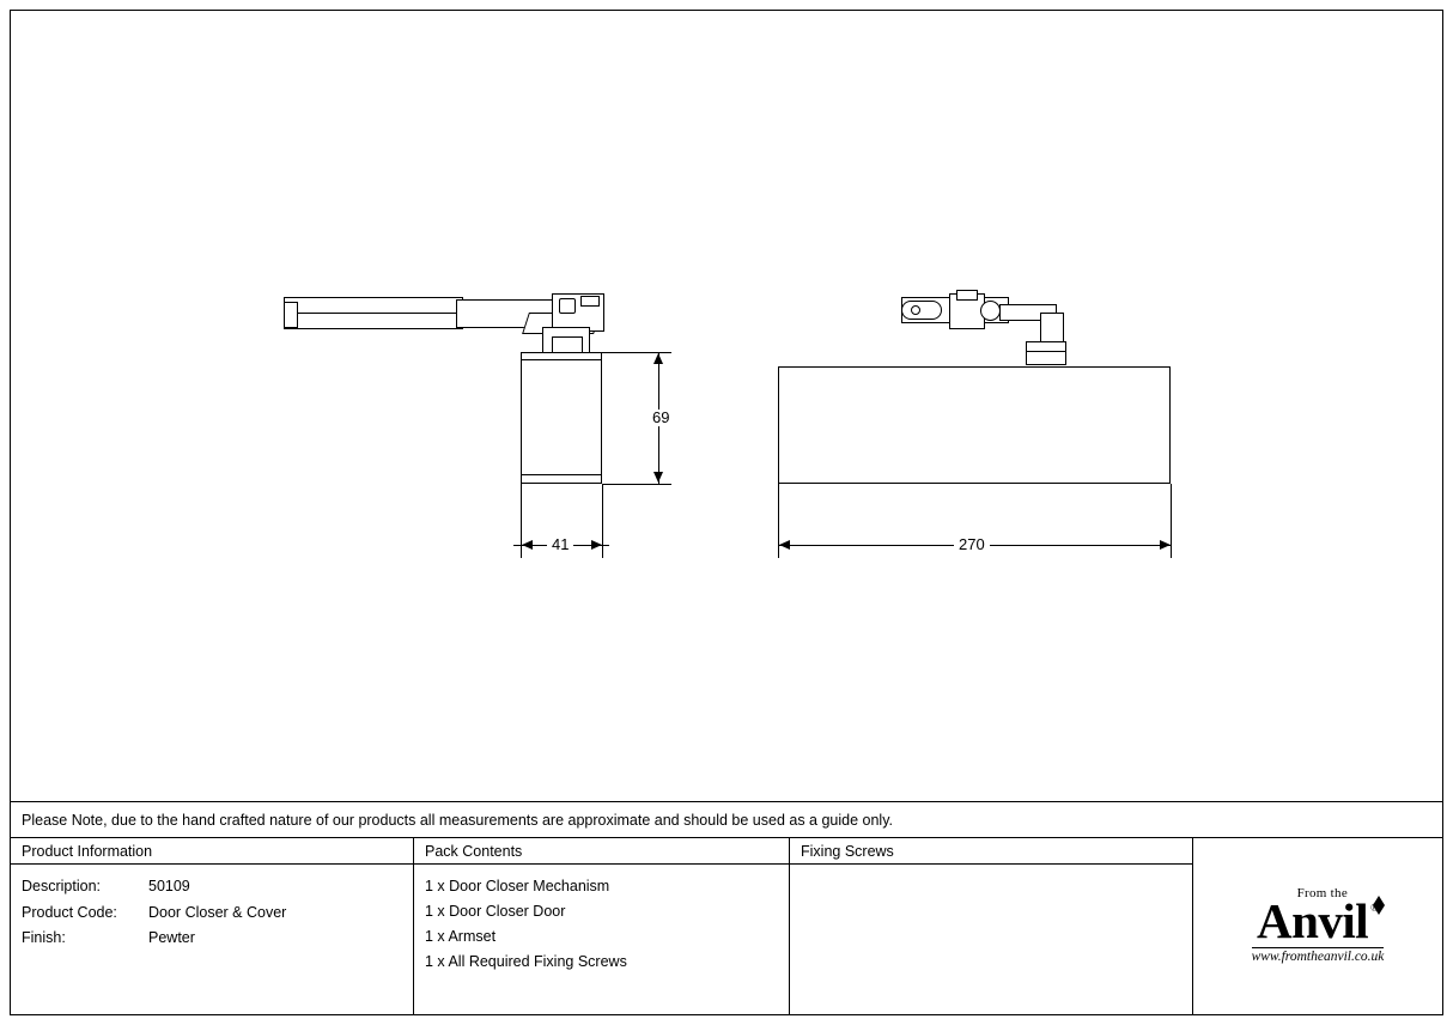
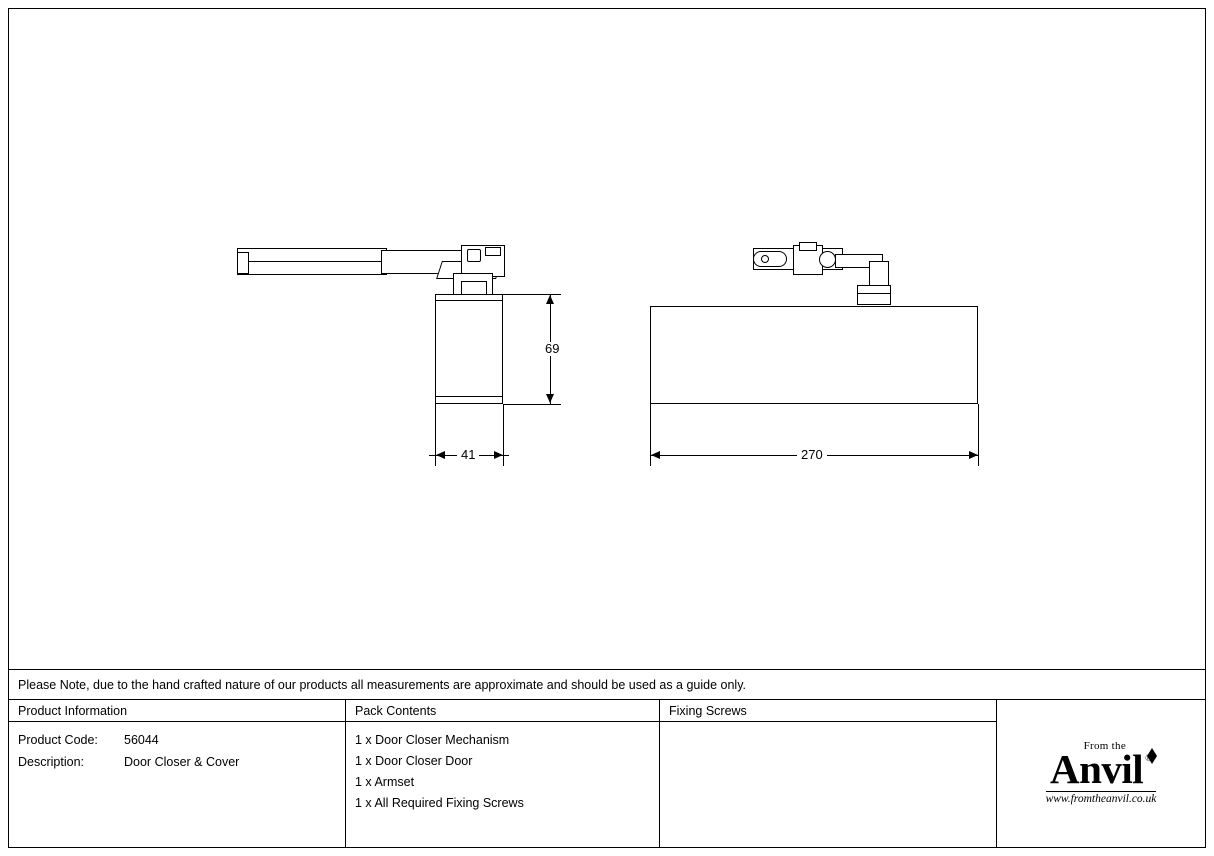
  69
  41
  270
  Please Note, due to the hand crafted nature of our products all measurements are approximate and should be used as a guide only.
  Product Information
- Description:
+ Product Code:
- 50109
+ 56044
- Product Code:
+ Description:
  Door Closer & Cover
- Finish:
- Pewter
  Pack Contents
  1 x Door Closer Mechanism
  1 x Door Closer Door
  1 x Armset
  1 x All Required Fixing Screws
  Fixing Screws
  From the
  Anvil
  ®
  www.fromtheanvil.co.uk
